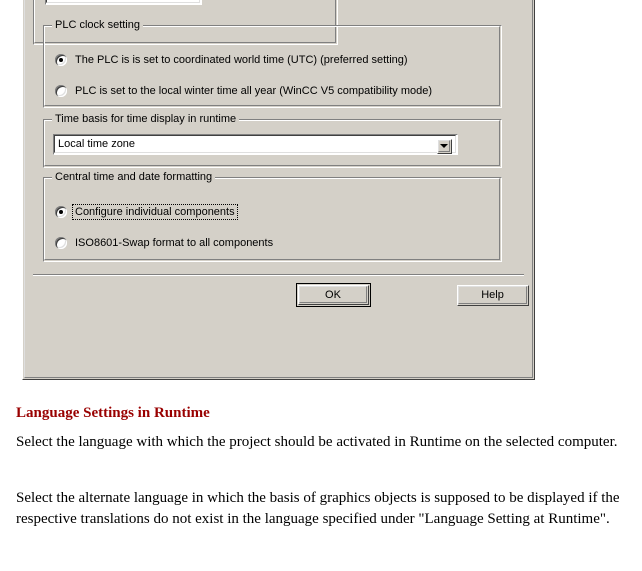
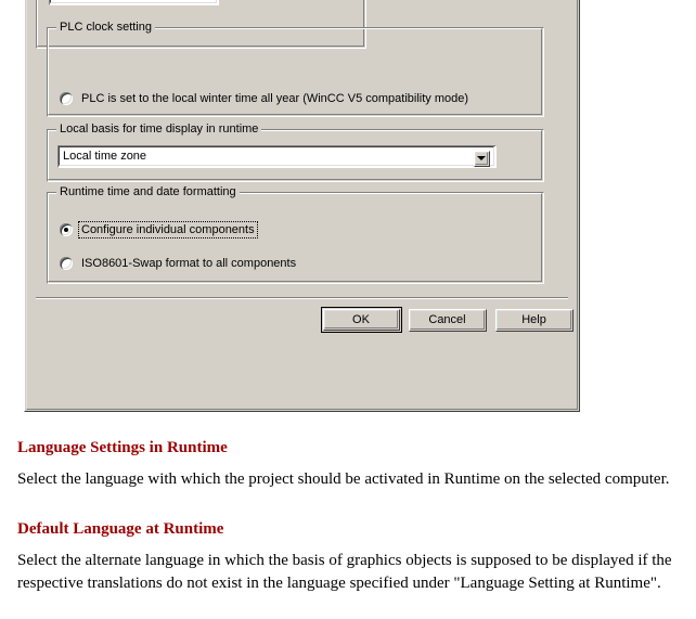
  PLC clock setting
- The PLC is is set to coordinated world time (UTC) (preferred setting)
  PLC is set to the local winter time all year (WinCC V5 compatibility mode)
- Time basis for time display in runtime
+ Local basis for time display in runtime
  Local time zone
- Central time and date formatting
+ Runtime time and date formatting
  Configure individual components
  ISO8601-Swap format to all components
  OK
+ Cancel
  Help
  Language Settings in Runtime
  Select the language with which the project should be activated in Runtime on the selected computer.
+ Default Language at Runtime
  Select the alternate language in which the basis of graphics objects is supposed to be displayed if the respective translations do not exist in the language specified under "Language Setting at Runtime".
